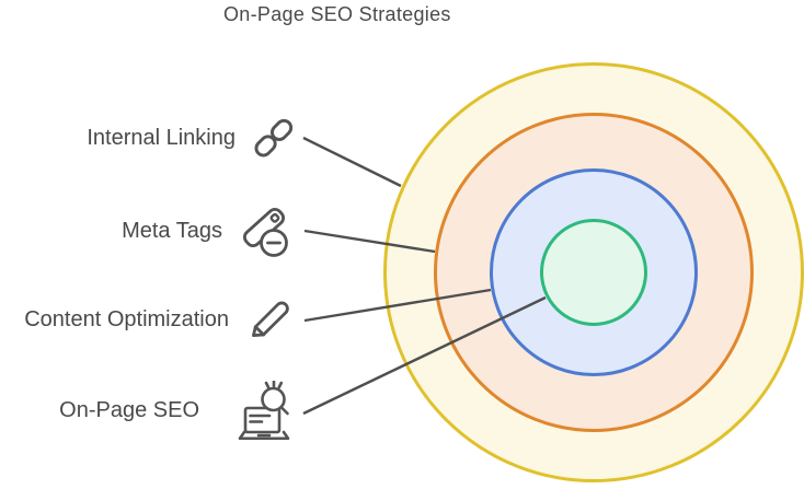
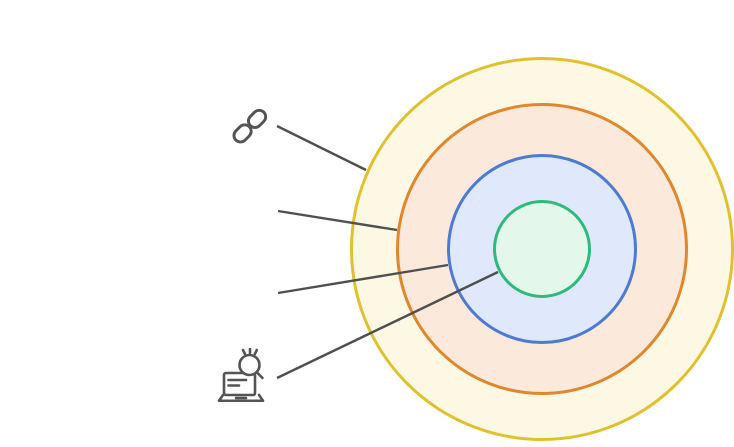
- On-Page SEO Strategies
- Internal Linking
- Meta Tags
- Content Optimization
- On-Page SEO
